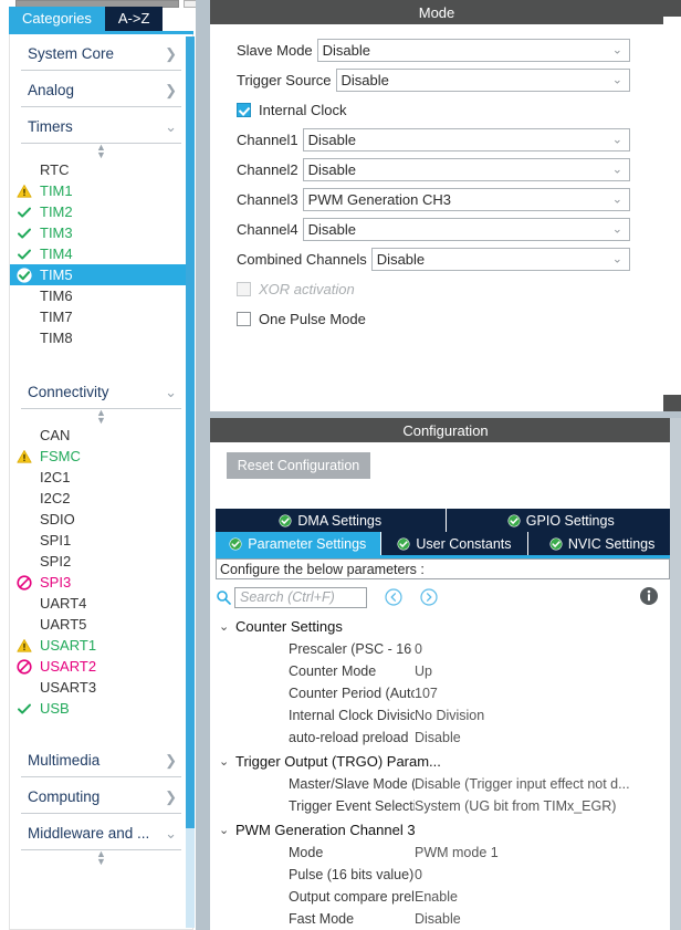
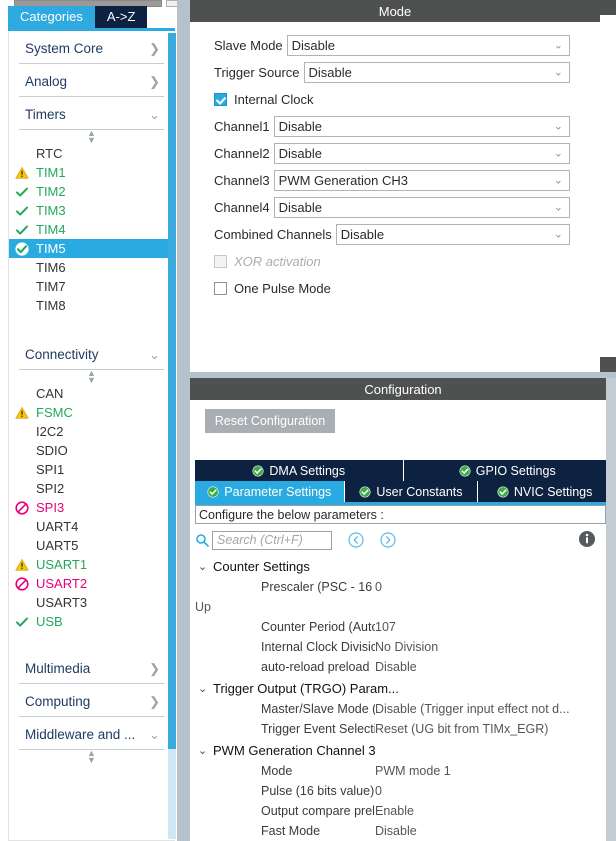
  Categories
  A->Z
  System Core
  ❯
  Analog
  ❯
  Timers
  ⌄
  ▲
  ▼
  RTC
  TIM1
  TIM2
  TIM3
  TIM4
  TIM5
  TIM6
  TIM7
  TIM8
  Connectivity
  ⌄
  ▲
  ▼
  CAN
  FSMC
- I2C1
  I2C2
  SDIO
  SPI1
  SPI2
  SPI3
  UART4
  UART5
  USART1
  USART2
  USART3
  USB
  Multimedia
  ❯
  Computing
  ❯
  Middleware and ...
  ⌄
  ▲
  ▼
  Mode
  Slave Mode
  Disable
  ⌄
  Trigger Source
  Disable
  ⌄
  Internal Clock
  Channel1
  Disable
  ⌄
  Channel2
  Disable
  ⌄
  Channel3
  PWM Generation CH3
  ⌄
  Channel4
  Disable
  ⌄
  Combined Channels
  Disable
  ⌄
  XOR activation
  One Pulse Mode
  Configuration
  Reset Configuration
  DMA Settings
  GPIO Settings
  Parameter Settings
  User Constants
  NVIC Settings
  Configure the below parameters :
  Search (Ctrl+F)
  ⌄
  Counter Settings
  Prescaler (PSC - 16
  0
- Counter Mode
  Up
  Counter Period (Auto
  107
  Internal Clock Divisio
  No Division
  auto-reload preload
  Disable
  ⌄
  Trigger Output (TRGO) Param...
  Master/Slave Mode (
  Disable (Trigger input effect not d...
  Trigger Event Select
- System (UG bit from TIMx_EGR)
+ Reset (UG bit from TIMx_EGR)
  ⌄
  PWM Generation Channel 3
  Mode
  PWM mode 1
  Pulse (16 bits value)
  0
  Output compare prel
  Enable
  Fast Mode
  Disable
